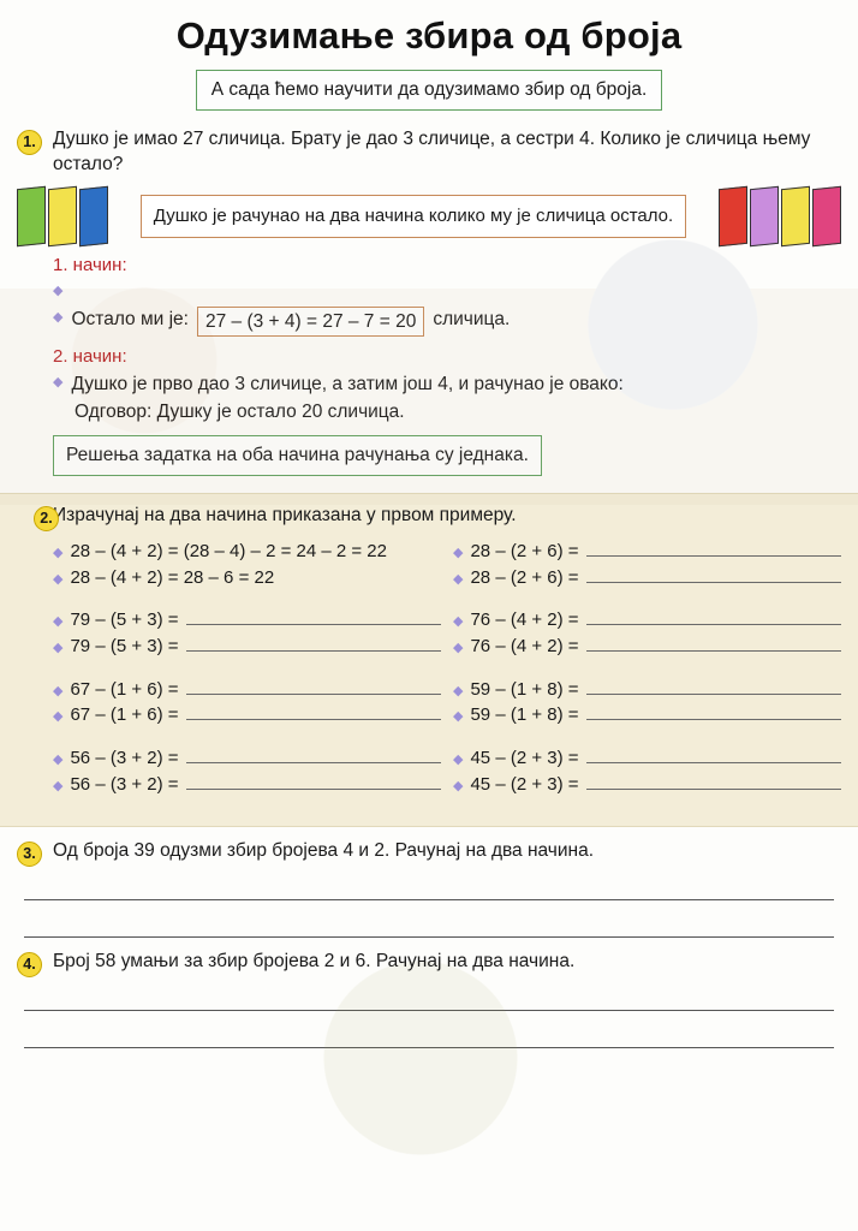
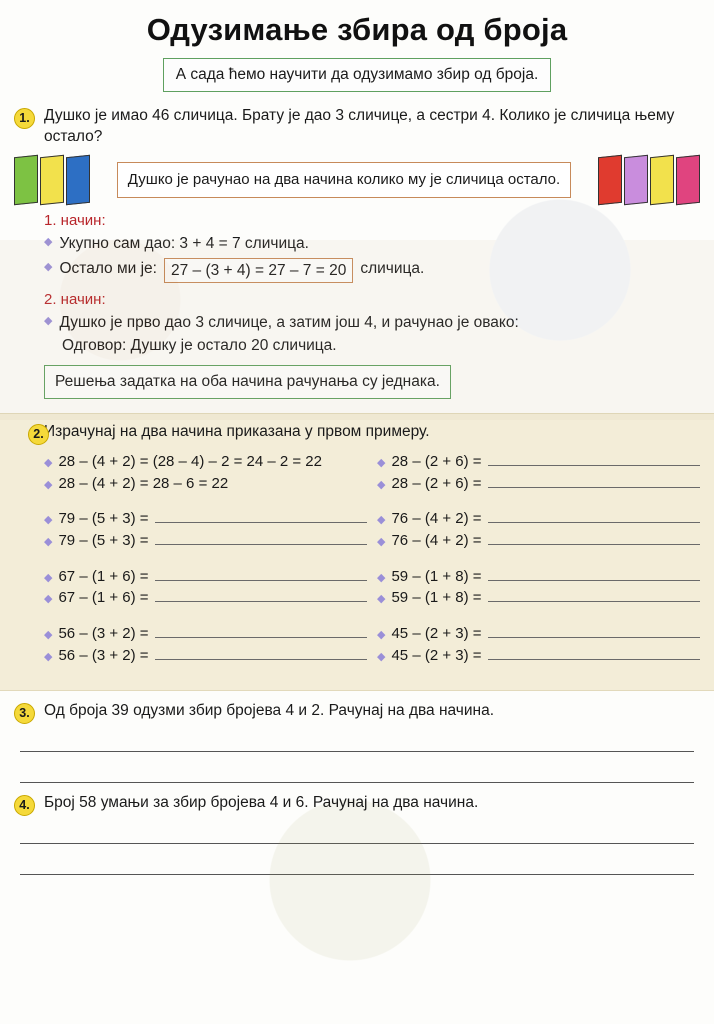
  Одузимање збира од броја
  А сада ћемо научити да одузимамо збир од броја.
  1.
- Душко је имао 27 сличица. Брату је дао 3 сличице, а сестри 4. Колико је сличица њему остало?
+ Душко је имао 46 сличица. Брату је дао 3 сличице, а сестри 4. Колико је сличица њему остало?
  Душко је рачунао на два начина колико му је сличица остало.
  1. начин:
  ◆
+ Укупно сам дао: 3 + 4 = 7 сличица.
  ◆
  Остало ми је:
  27 – (3 + 4) = 27 – 7 = 20
  сличица.
  2. начин:
  ◆
  Душко је прво дао 3 сличице, а затим још 4, и рачунао је овако:
  Одговор: Душку је остало 20 сличица.
  Решења задатка на оба начина рачунања су једнака.
  2.
  Израчунај на два начина приказана у првом примеру.
  ◆
  28 – (4 + 2) = (28 – 4) – 2 = 24 – 2 = 22
  ◆
  28 – (4 + 2) = 28 – 6 = 22
  ◆
  28 – (2 + 6) =
  ◆
  28 – (2 + 6) =
  ◆
  79 – (5 + 3) =
  ◆
  79 – (5 + 3) =
  ◆
  76 – (4 + 2) =
  ◆
  76 – (4 + 2) =
  ◆
  67 – (1 + 6) =
  ◆
  67 – (1 + 6) =
  ◆
  59 – (1 + 8) =
  ◆
  59 – (1 + 8) =
  ◆
  56 – (3 + 2) =
  ◆
  56 – (3 + 2) =
  ◆
  45 – (2 + 3) =
  ◆
  45 – (2 + 3) =
  3.
  Од броја 39 одузми збир бројева 4 и 2. Рачунај на два начина.
  4.
- Број 58 умањи за збир бројева 2 и 6. Рачунај на два начина.
+ Број 58 умањи за збир бројева 4 и 6. Рачунај на два начина.
